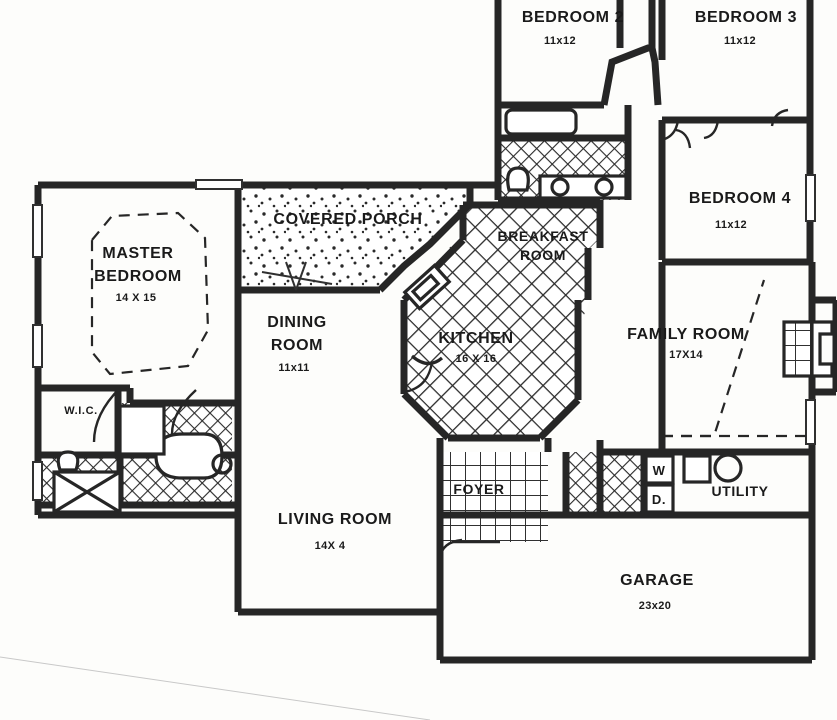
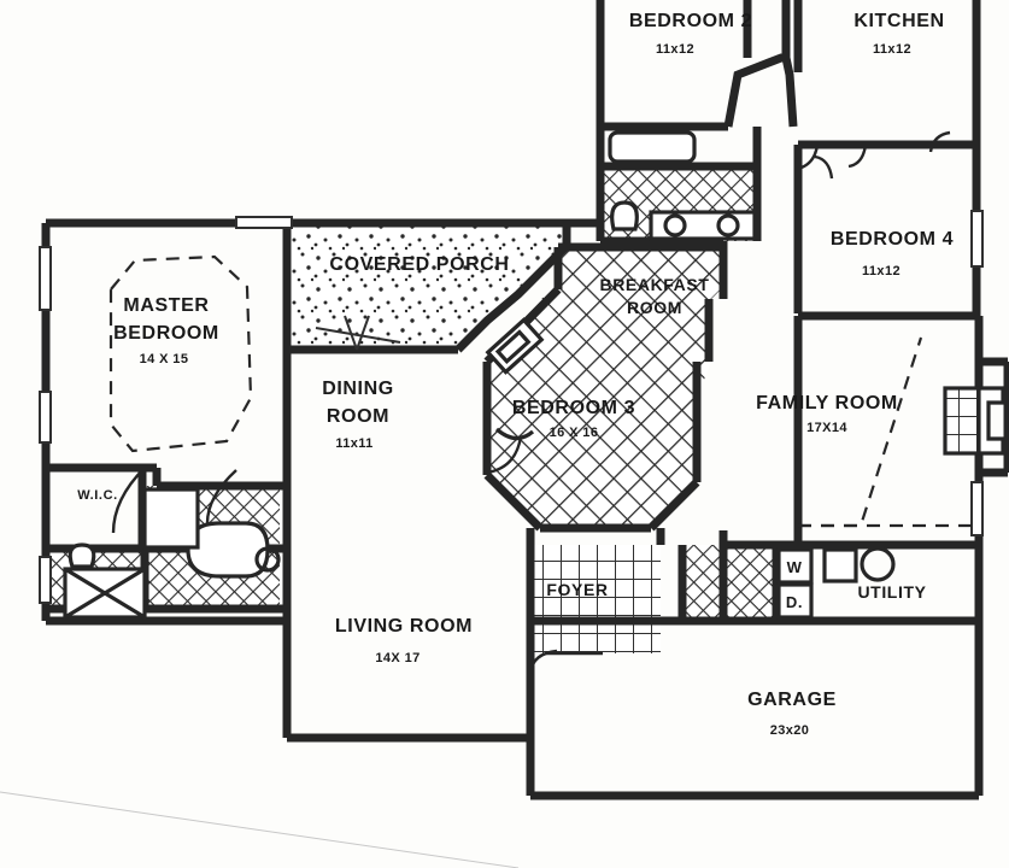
  BEDROOM 2
  11x12
- BEDROOM 3
+ KITCHEN
  11x12
  BEDROOM 4
  11x12
  MASTER
  BEDROOM
  14 X 15
  COVERED PORCH
  DINING
  ROOM
  11x11
  BREAKFAST
  ROOM
- KITCHEN
+ BEDROOM 3
  16 X 16
  FAMILY ROOM
  17X14
  LIVING ROOM
- 14X 4
+ 14X 17
  FOYER
  GARAGE
  23x20
  UTILITY
  W.I.C.
  W
  D.
